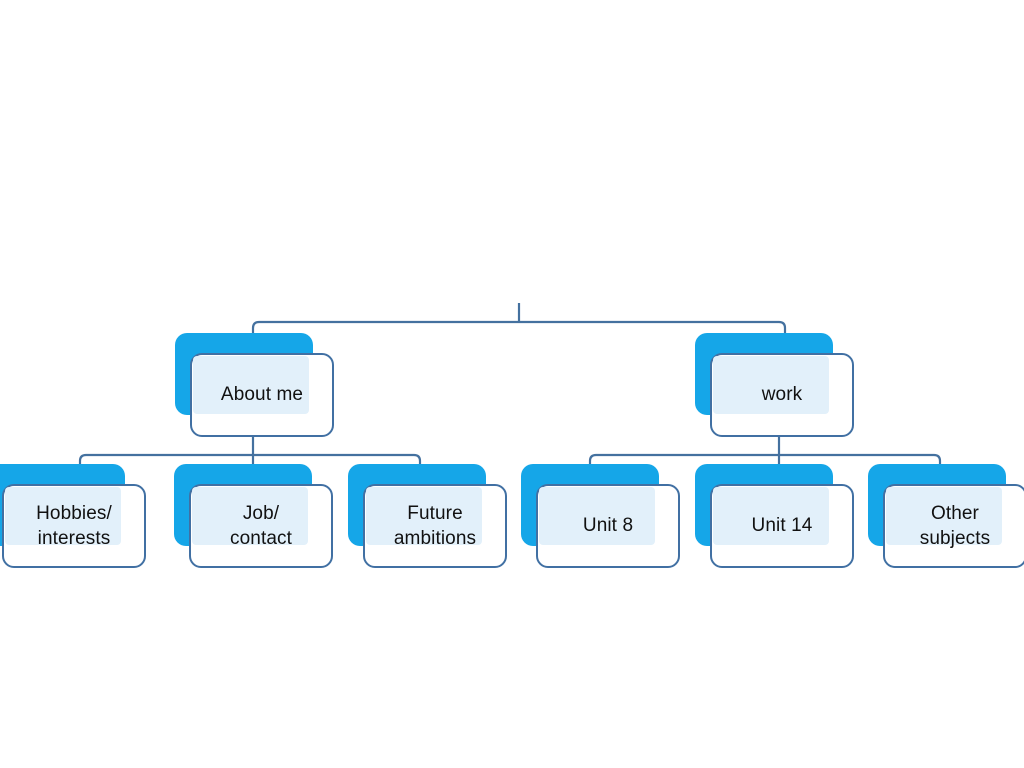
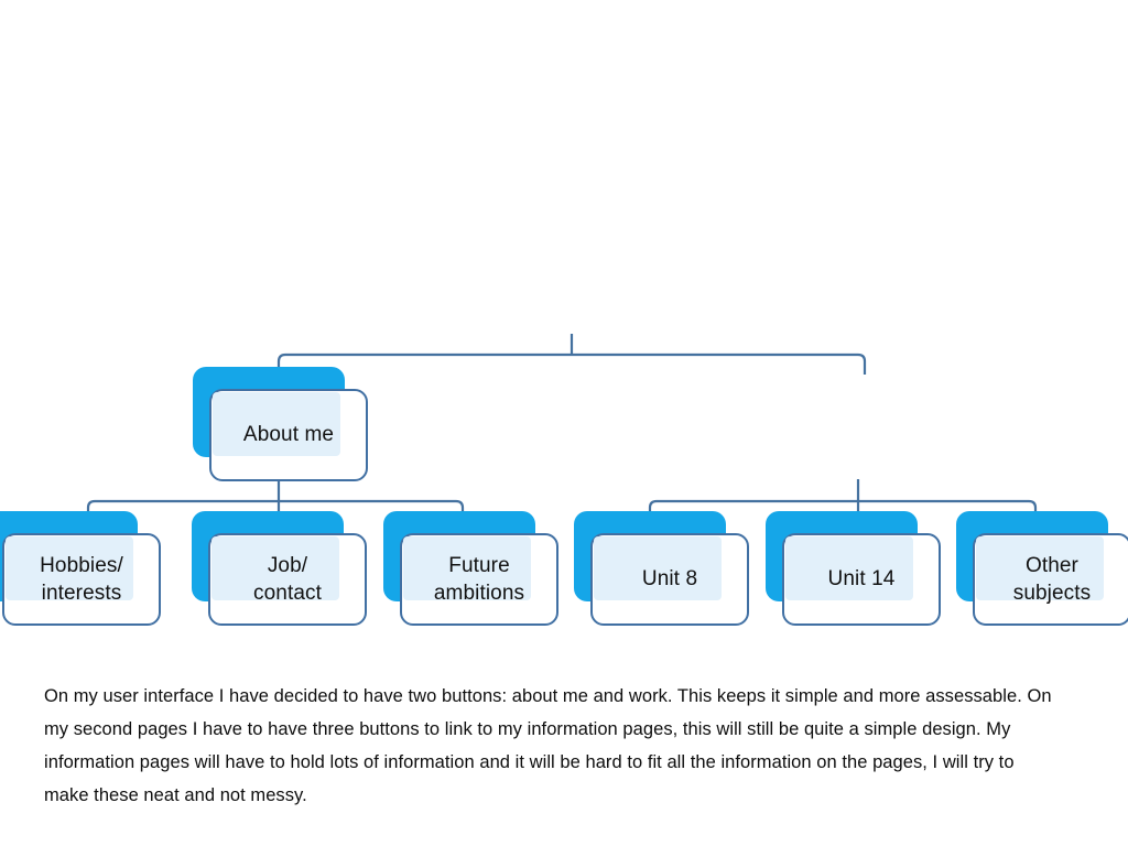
  About me
- work
  Hobbies/
  interests
  Job/
  contact
  Future
  ambitions
  Unit 8
  Unit 14
  Other
  subjects
+ On my user interface I have decided to have two buttons: about me and work. This keeps it simple and more assessable. On my second pages I have to have three buttons to link to my information pages, this will still be quite a simple design. My information pages will have to hold lots of information and it will be hard to fit all the information on the pages, I will try to make these neat and not messy.
